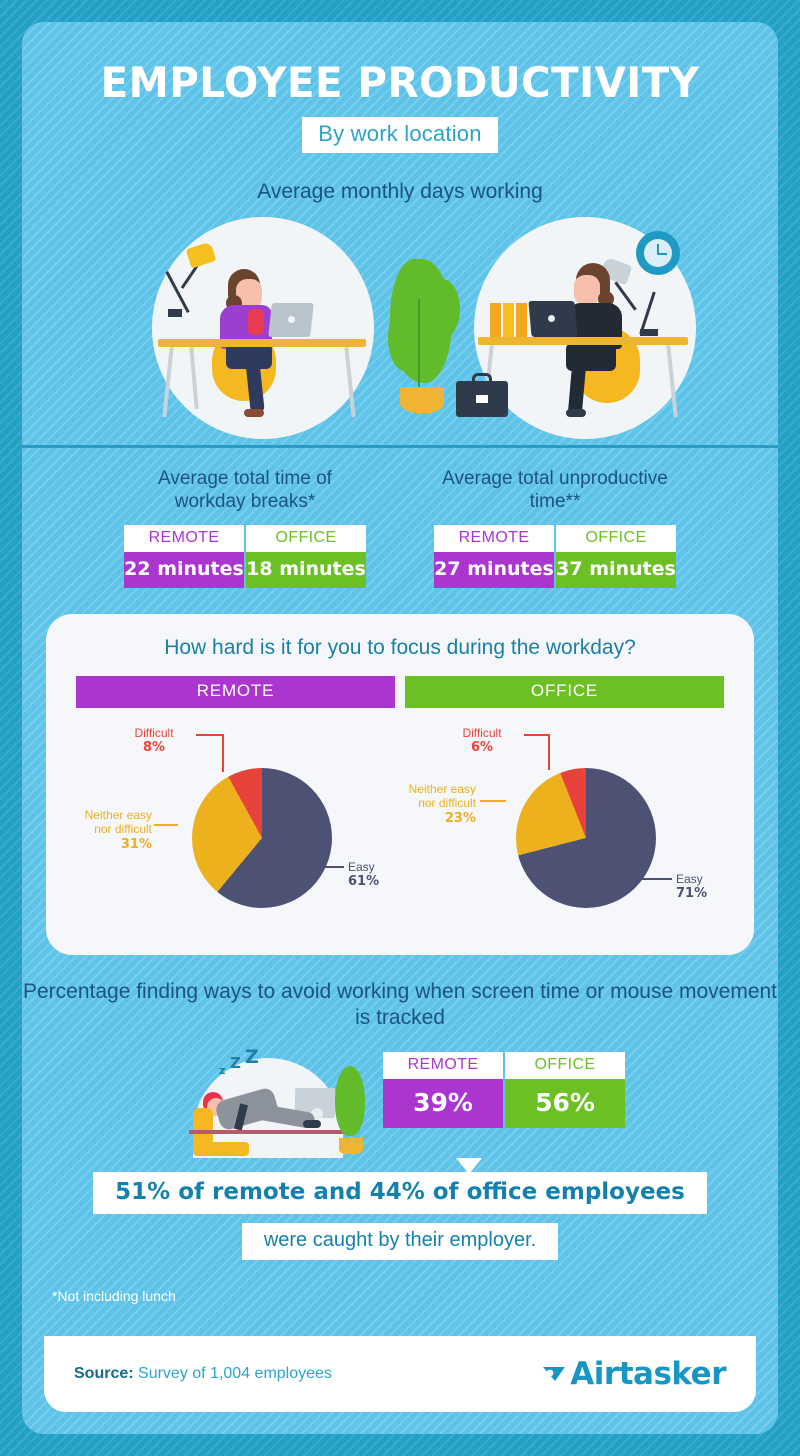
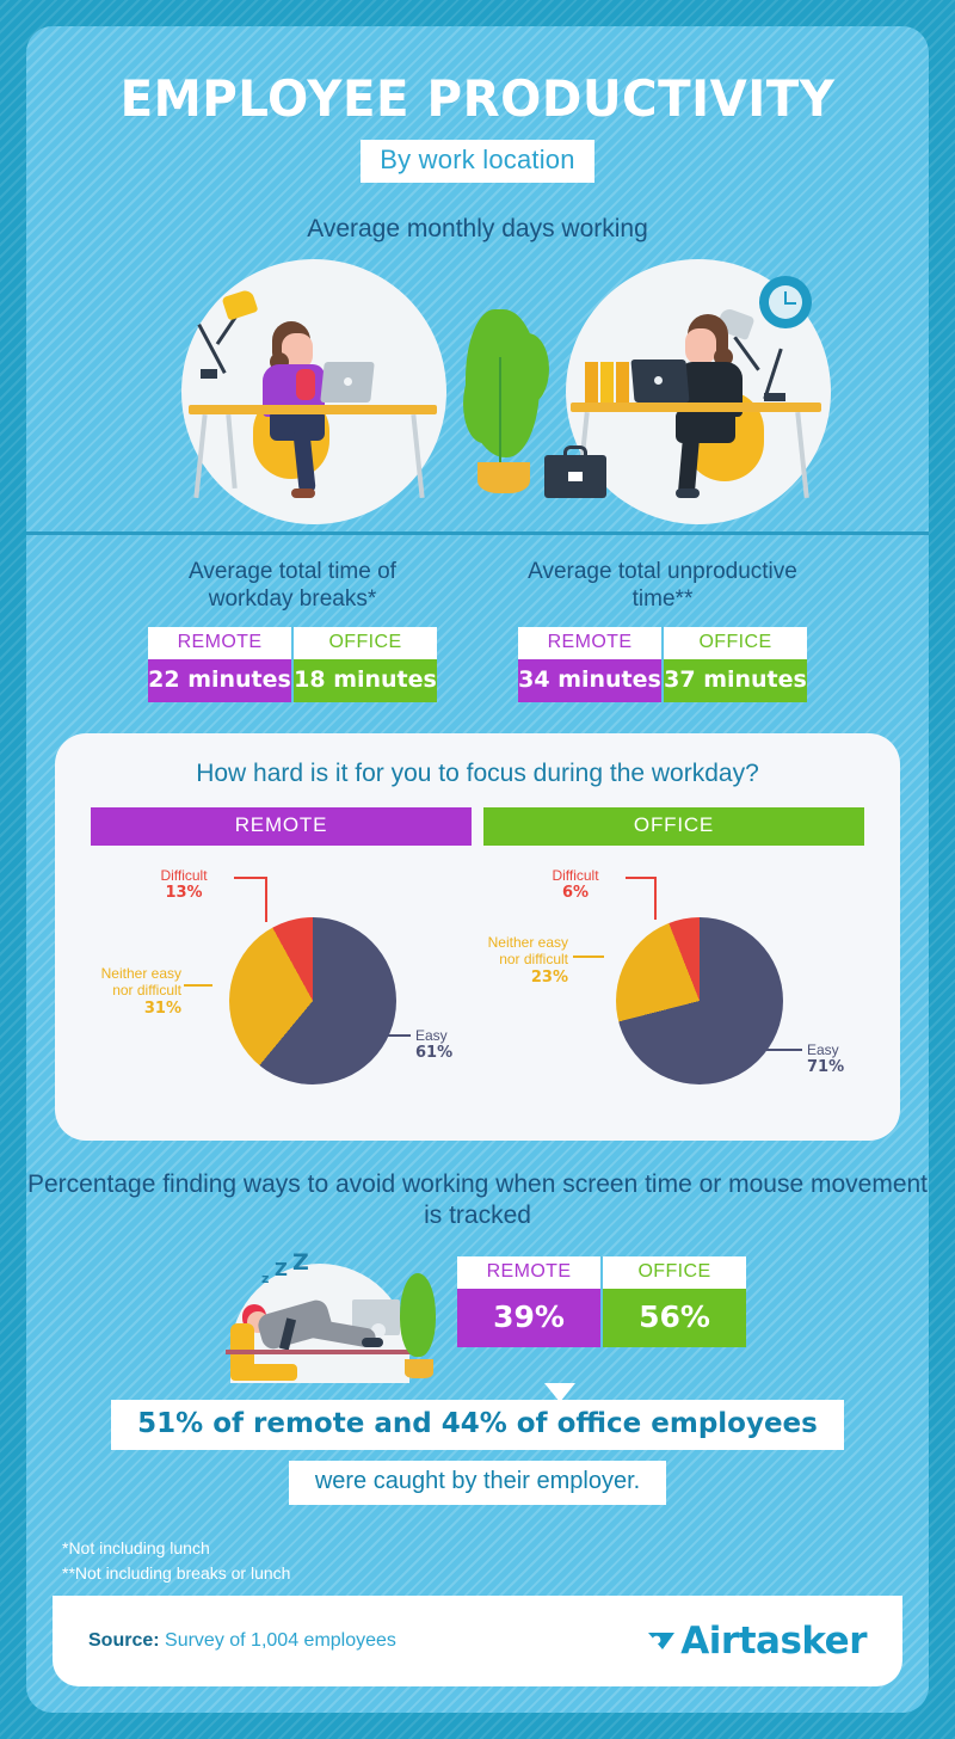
  EMPLOYEE PRODUCTIVITY
  By work location
  Average monthly days working
  Average total time of workday breaks*
  REMOTE
  22 minutes
  OFFICE
  18 minutes
  Average total unproductive time**
  REMOTE
- 27 minutes
+ 34 minutes
  OFFICE
  37 minutes
  How hard is it for you to focus during the workday?
  REMOTE
  OFFICE
  Difficult
- 8%
+ 13%
  Neither easy nor difficult
  31%
  Easy
  61%
  Difficult
  6%
  Neither easy nor difficult
  23%
  Easy
  71%
  Percentage finding ways to avoid working when screen time or mouse movement is tracked
  z
  Z
  Z
  REMOTE
  39%
  OFFICE
  56%
  51% of remote and 44% of office employees
  were caught by their employer.
  *Not including lunch
+ **Not including breaks or lunch
  Source: Survey of 1,004 employees
  Airtasker
